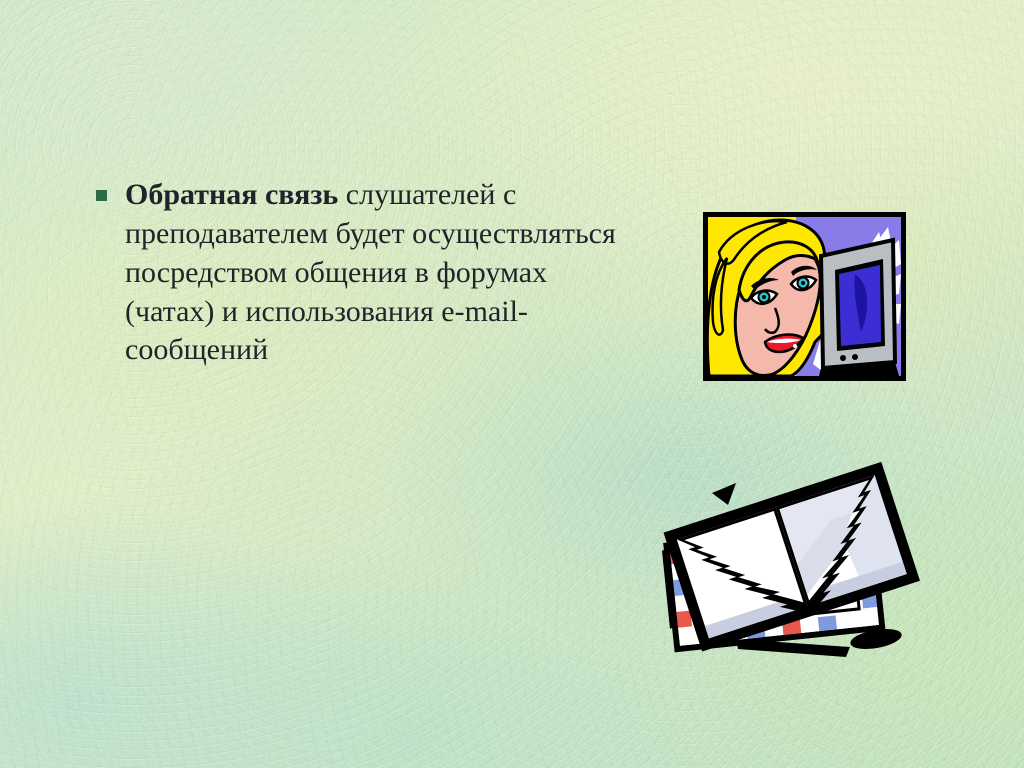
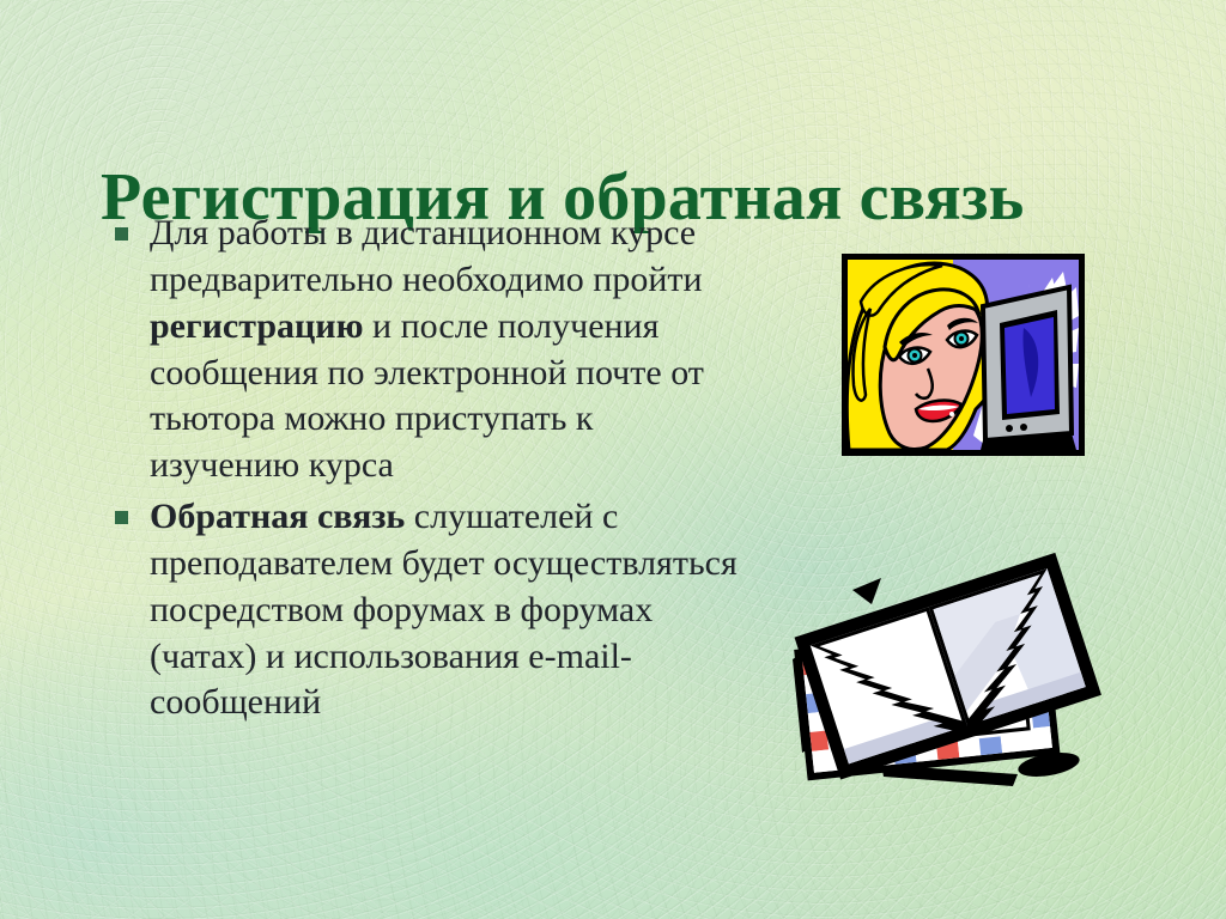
+ Регистрация и обратная связь
+ Для работы в дистанционном курсе предварительно необходимо пройти регистрацию и после получения сообщения по электронной почте от тьютора можно приступать к изучению курса
- Обратная связь слушателей с преподавателем будет осуществляться посредством общения в форумах (чатах) и использования e-mail-сообщений
+ Обратная связь слушателей с преподавателем будет осуществляться посредством форумах в форумах (чатах) и использования e-mail-сообщений
